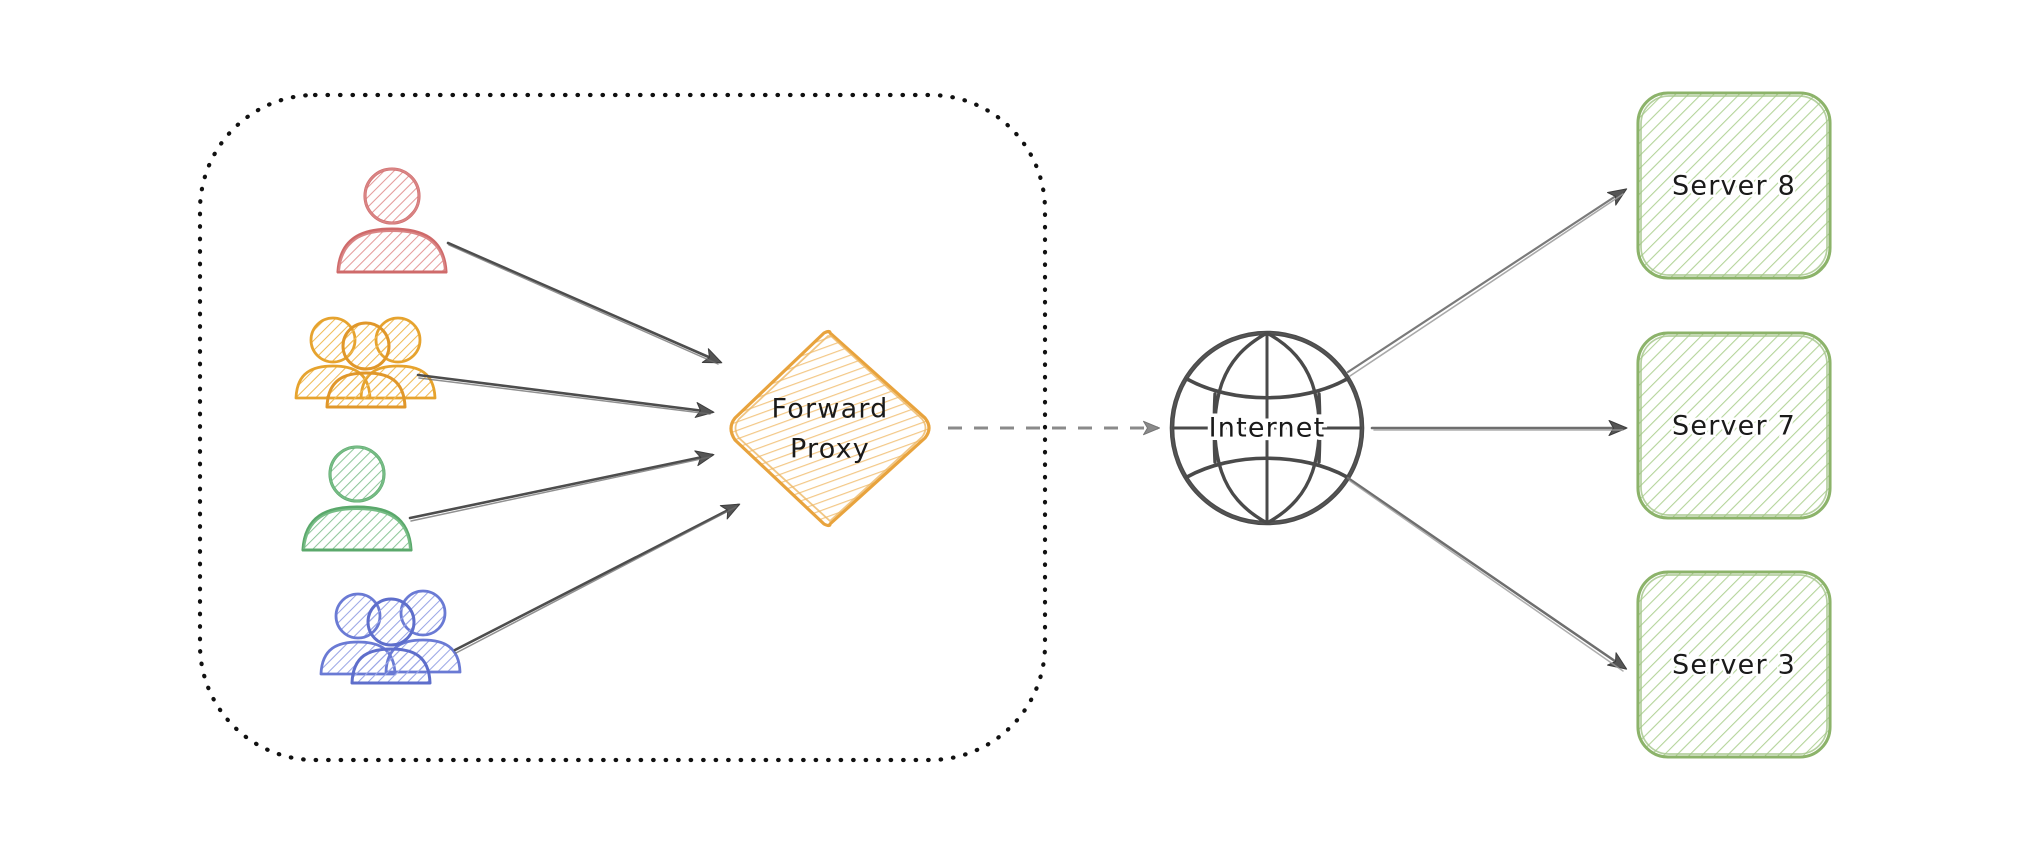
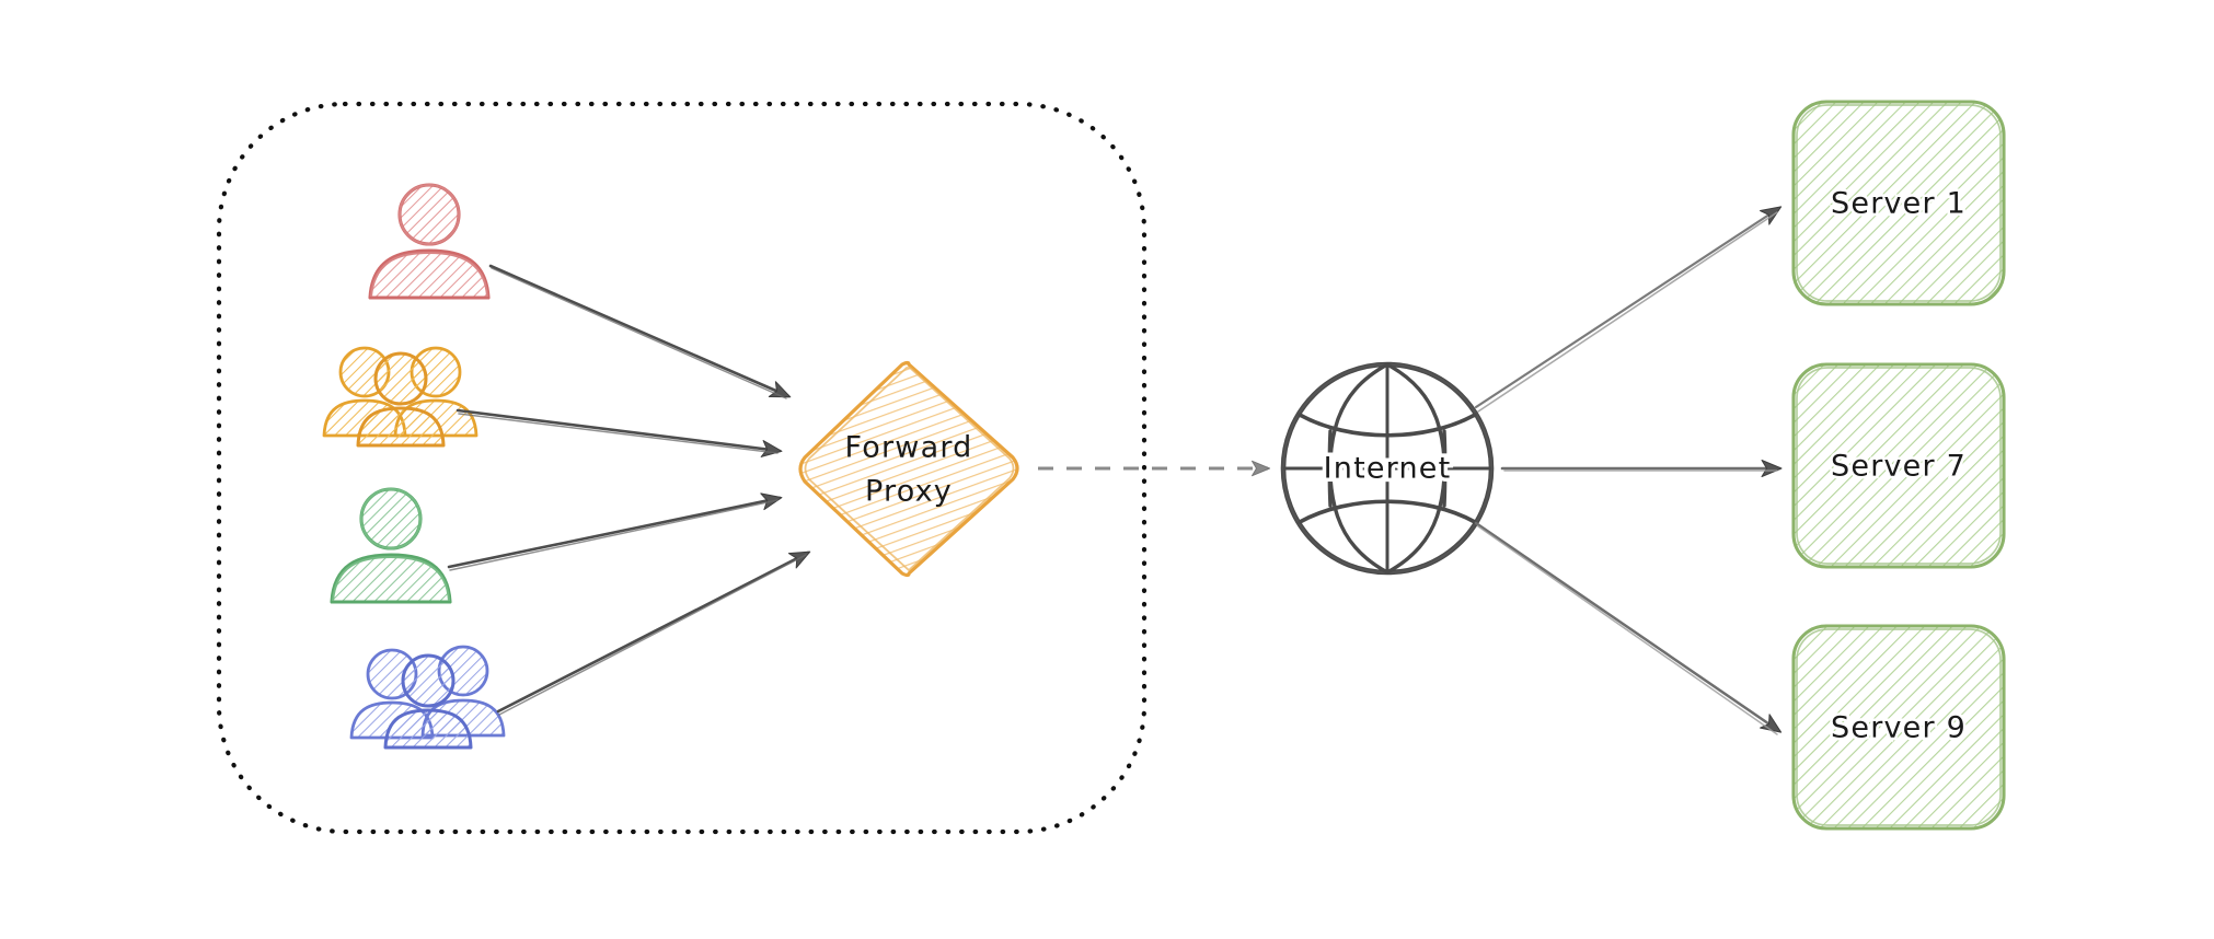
  Forward
  Proxy
  Internet
- Server 8
+ Server 1
  Server 7
- Server 3
+ Server 9
